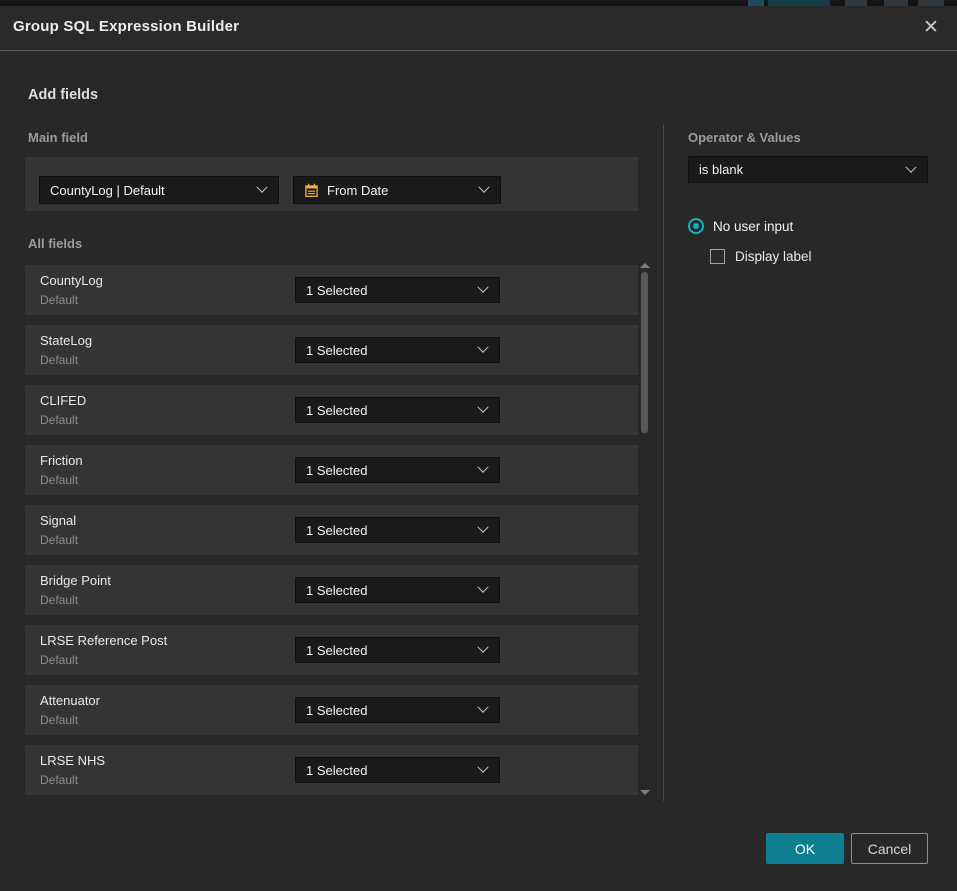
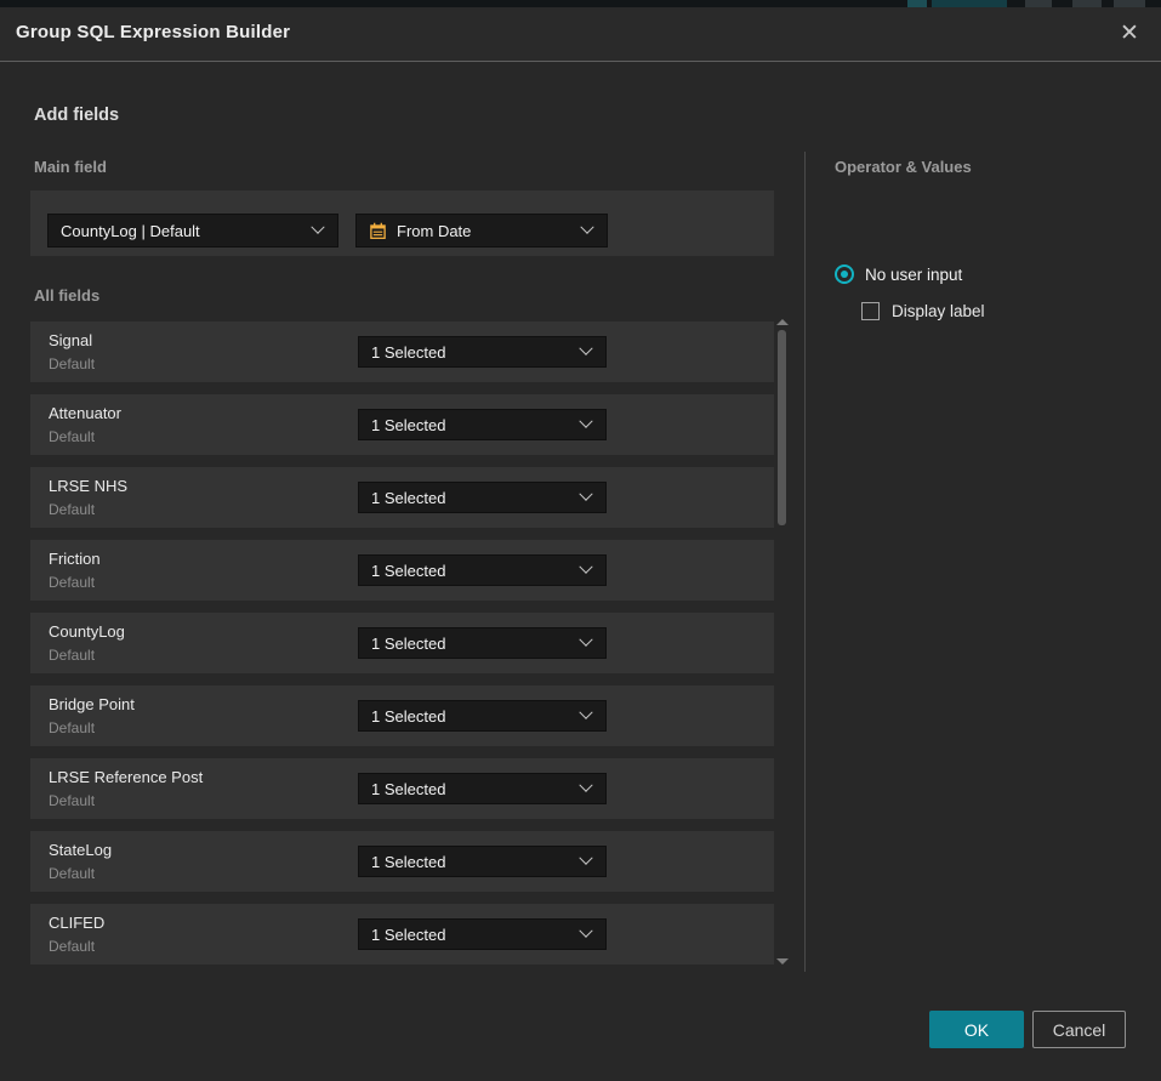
  Group SQL Expression Builder
  ✕
  Add fields
  Main field
  CountyLog | Default
  From Date
  All fields
- CountyLog
+ Signal
  Default
  1 Selected
- StateLog
+ Attenuator
  Default
  1 Selected
- CLIFED
+ LRSE NHS
  Default
  1 Selected
  Friction
  Default
  1 Selected
- Signal
+ CountyLog
  Default
  1 Selected
  Bridge Point
  Default
  1 Selected
  LRSE Reference Post
  Default
  1 Selected
- Attenuator
+ StateLog
  Default
  1 Selected
- LRSE NHS
+ CLIFED
  Default
  1 Selected
  Operator & Values
- is blank
  No user input
  Display label
  OK
  Cancel
